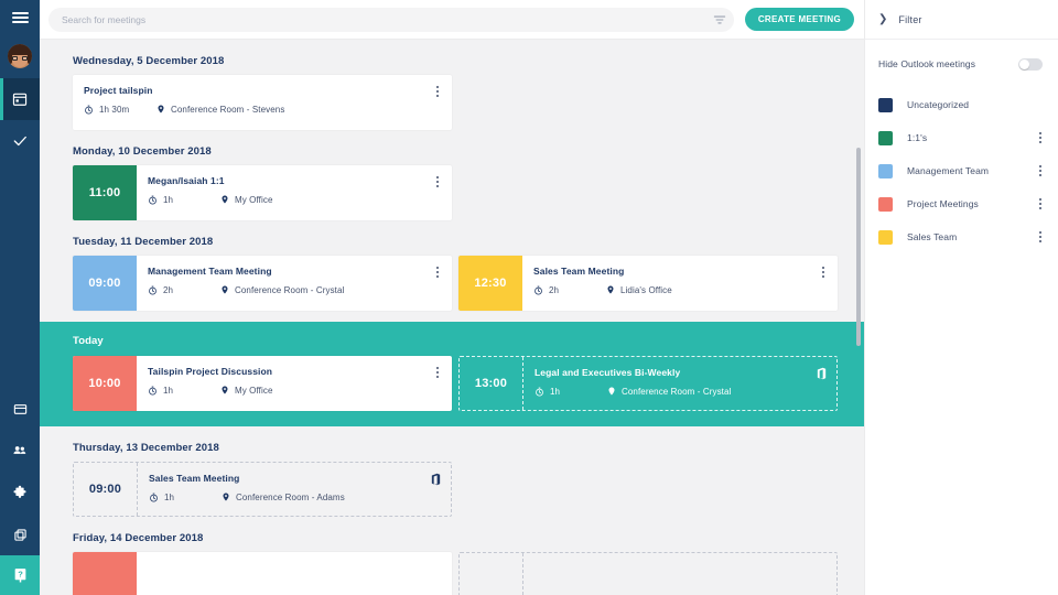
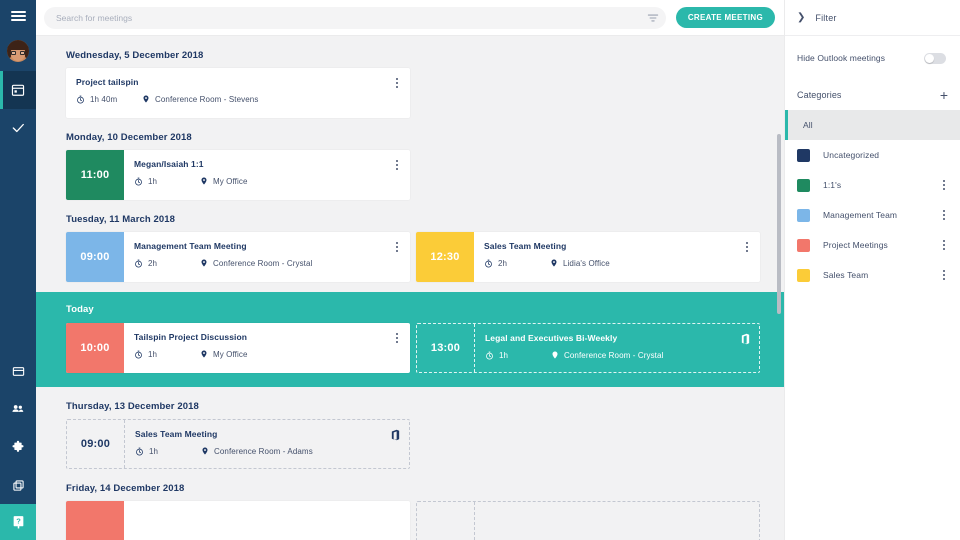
  ?
  Search for meetings
  CREATE MEETING
  Wednesday, 5 December 2018
  Project tailspin
- 1h 30m
+ 1h 40m
  Conference Room - Stevens
  Monday, 10 December 2018
  11:00
  Megan/Isaiah 1:1
  1h
  My Office
- Tuesday, 11 December 2018
+ Tuesday, 11 March 2018
  09:00
  Management Team Meeting
  2h
  Conference Room - Crystal
  12:30
  Sales Team Meeting
  2h
  Lidia's Office
  Today
  10:00
  Tailspin Project Discussion
  1h
  My Office
  13:00
  Legal and Executives Bi-Weekly
  1h
  Conference Room - Crystal
  Thursday, 13 December 2018
  09:00
  Sales Team Meeting
  1h
  Conference Room - Adams
  Friday, 14 December 2018
  ❯
  Filter
  Hide Outlook meetings
+ Categories
+ +
+ All
  Uncategorized
  1:1's
  Management Team
  Project Meetings
  Sales Team
